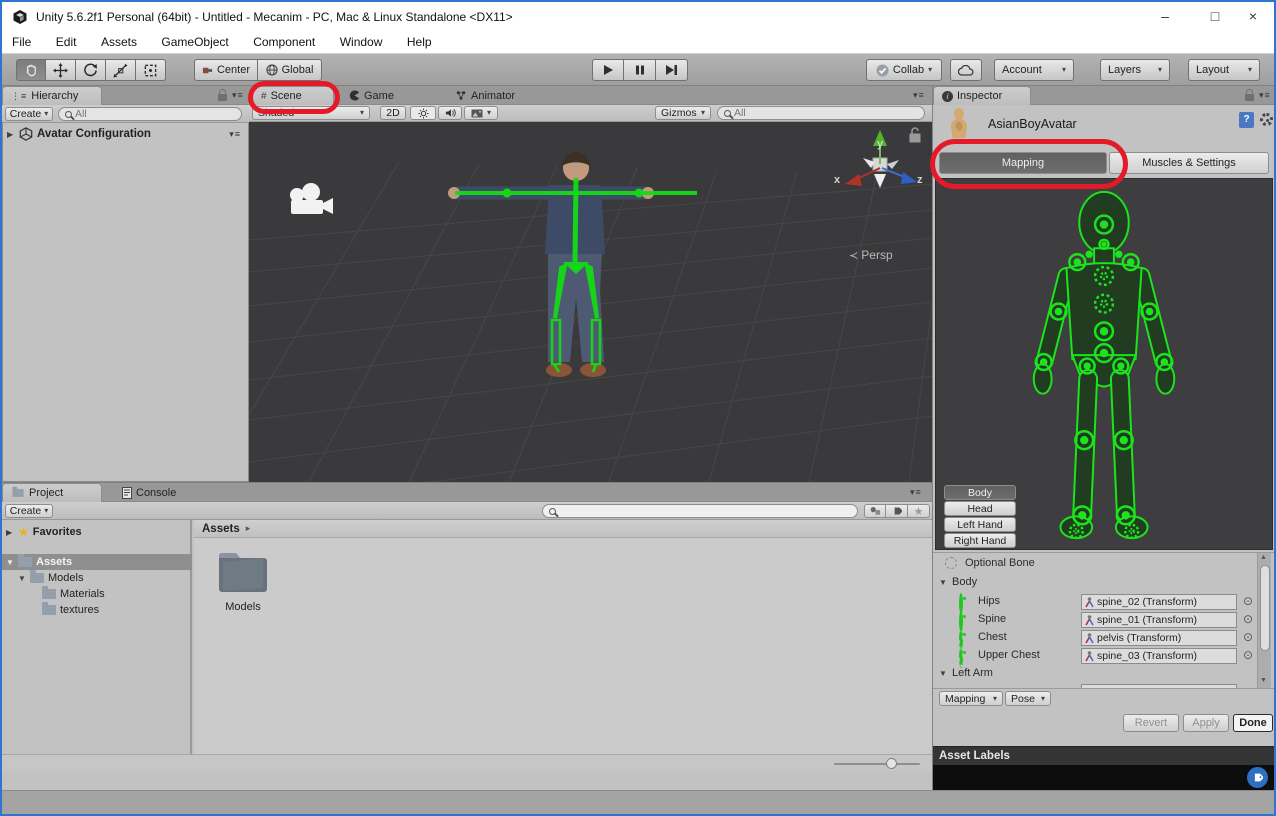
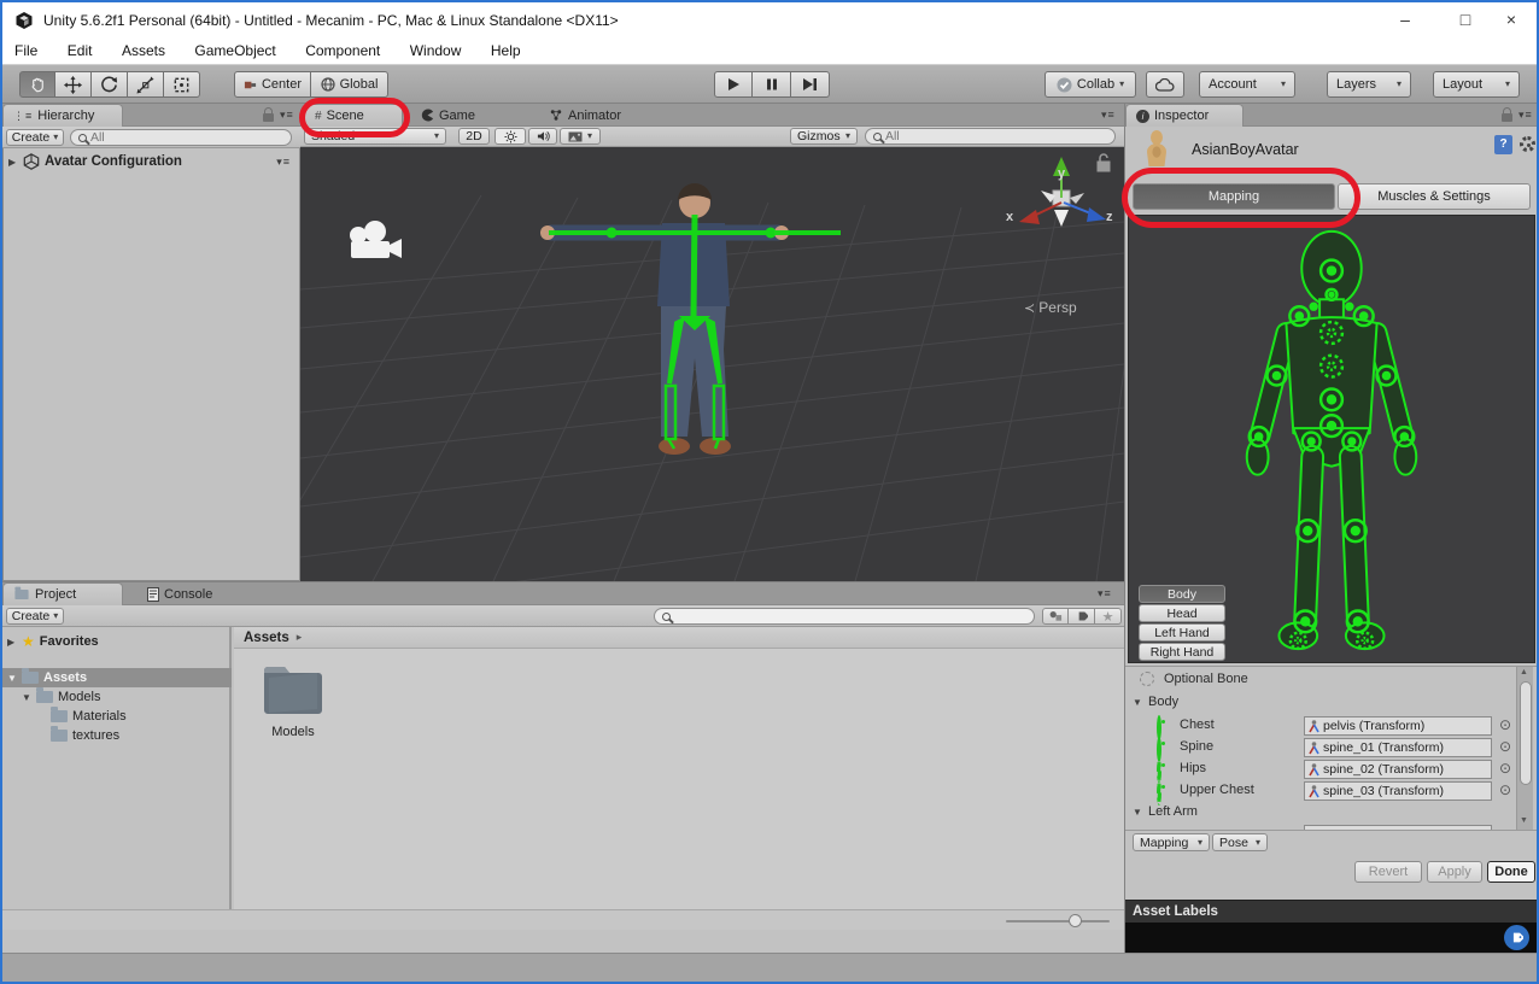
  Unity 5.6.2f1 Personal (64bit) - Untitled - Mecanim - PC, Mac & Linux Standalone <DX11>
  –
  □
  ×
  File Edit Assets GameObject Component Window Help
  Center
  Global
  Collab
  ▾
  Account
  ▾
  Layers
  ▾
  Layout
  ▾
  ⋮≡
  Hierarchy
  ▾≡
  Create
  ▾
  All
  ▶
  Avatar Configuration
  ▾≡
  #
  Scene
  Game
  Animator
  ▾≡
  Shaded
  ▾
  2D
  ▾
  Gizmos
  ▾
  All
  ≺ Persp
  y
  x
  z
  i
  Inspector
  ▾≡
  AsianBoyAvatar
  ?
  Mapping
  Muscles & Settings
  Body
  Head
  Left Hand
  Right Hand
  Optional Bone
  ▼
  Body
- Hips
+ Chest
- spine_02 (Transform)
+ pelvis (Transform)
  ⊙
  Spine
  spine_01 (Transform)
  ⊙
- Chest
+ Hips
- pelvis (Transform)
+ spine_02 (Transform)
  ⊙
  Upper Chest
  spine_03 (Transform)
  ⊙
  ▼
  Left Arm
  Mapping
  ▾
  Pose
  ▾
  Revert
  Apply
  Done
  Asset Labels
  Project
  Console
  ▾≡
  Create
  ▾
  ★
  ▶
  ★
  Favorites
  ▼
  Assets
  ▼
  Models
  Materials
  textures
  Assets
  ▸
  Models
